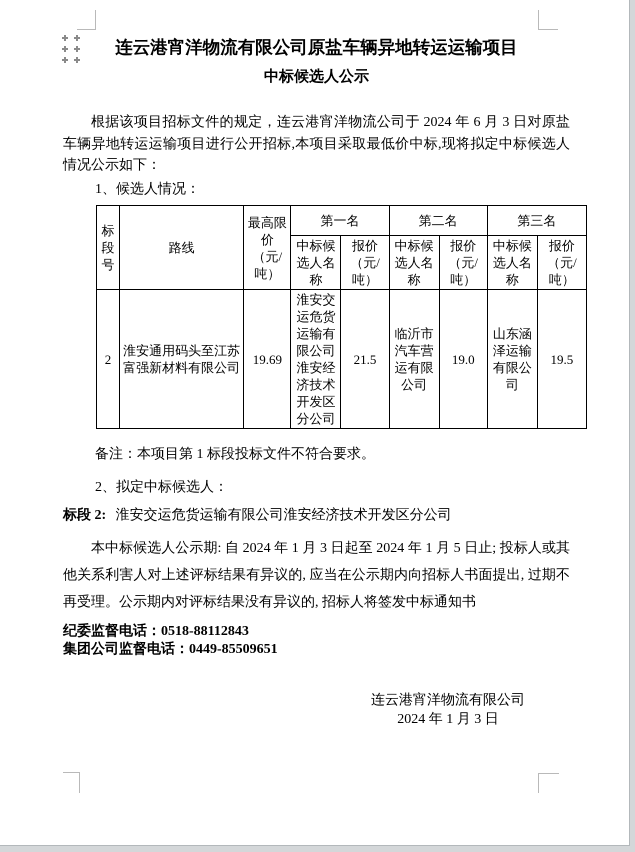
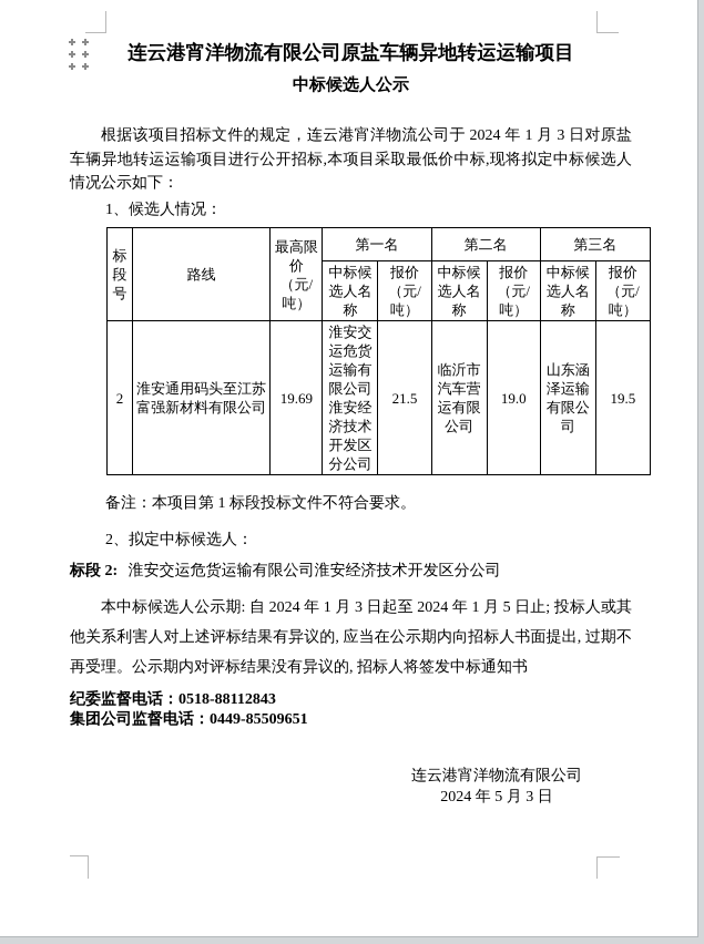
  连云港宵洋物流有限公司原盐车辆异地转运运输项目
  中标候选人公示
- 根据该项目招标文件的规定，连云港宵洋物流公司于 2024 年 6 月 3 日对原盐车辆异地转运运输项目进行公开招标,本项目采取最低价中标,现将拟定中标候选人情况公示如下：
+ 根据该项目招标文件的规定，连云港宵洋物流公司于 2024 年 1 月 3 日对原盐车辆异地转运运输项目进行公开招标,本项目采取最低价中标,现将拟定中标候选人情况公示如下：
  1、候选人情况：
  标段号	路线	最高限价（元/吨）	第一名	第二名	第三名
  中标候选人名称	报价（元/吨）	中标候选人名称	报价（元/吨）	中标候选人名称	报价（元/吨）
  2	淮安通用码头至江苏富强新材料有限公司	19.69	淮安交运危货运输有限公司淮安经济技术开发区分公司	21.5	临沂市汽车营运有限公司	19.0	山东涵泽运输有限公司	19.5
  备注：本项目第 1 标段投标文件不符合要求。
  2、拟定中标候选人：
  标段 2: 淮安交运危货运输有限公司淮安经济技术开发区分公司
  本中标候选人公示期: 自 2024 年 1 月 3 日起至 2024 年 1 月 5 日止; 投标人或其他关系利害人对上述评标结果有异议的, 应当在公示期内向招标人书面提出, 过期不再受理。公示期内对评标结果没有异议的, 招标人将签发中标通知书
  纪委监督电话：0518-88112843
  集团公司监督电话：0449-85509651
  连云港宵洋物流有限公司
- 2024 年 1 月 3 日
+ 2024 年 5 月 3 日
